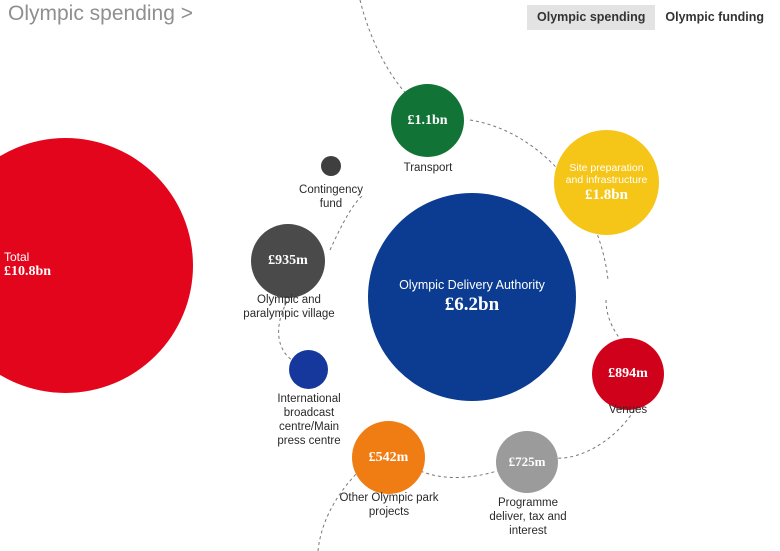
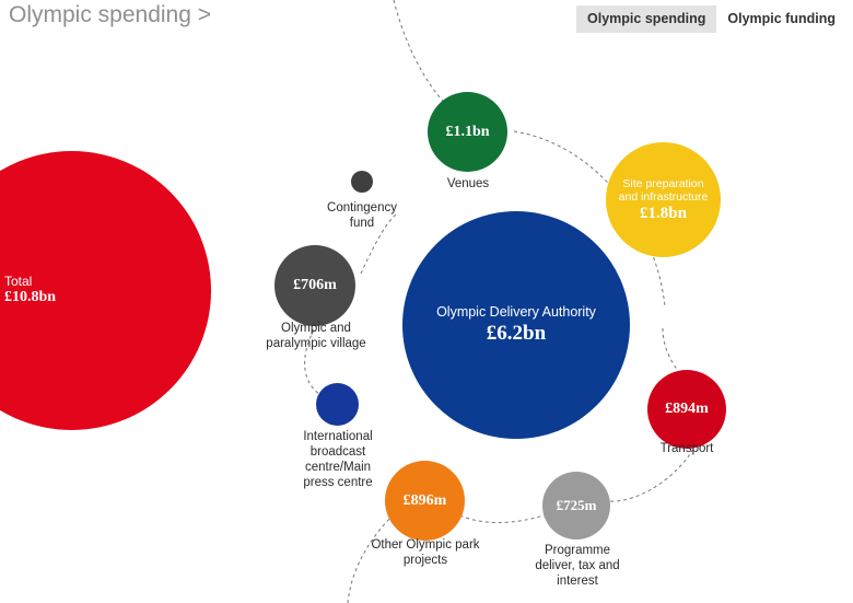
  Olympic spending >
  Olympic spending
  Olympic funding
  Total
  £10.8bn
  Olympic Delivery Authority
  £6.2bn
  £1.1bn
- Transport
+ Venues
  Site preparation and infrastructure
  £1.8bn
  £894m
- Venues
+ Transport
  £725m
  Programme deliver, tax and interest
- £542m
+ £896m
  Other Olympic park projects
  International broadcast centre/Main press centre
- £935m
+ £706m
  Olympic and paralympic village
  Contingency fund
